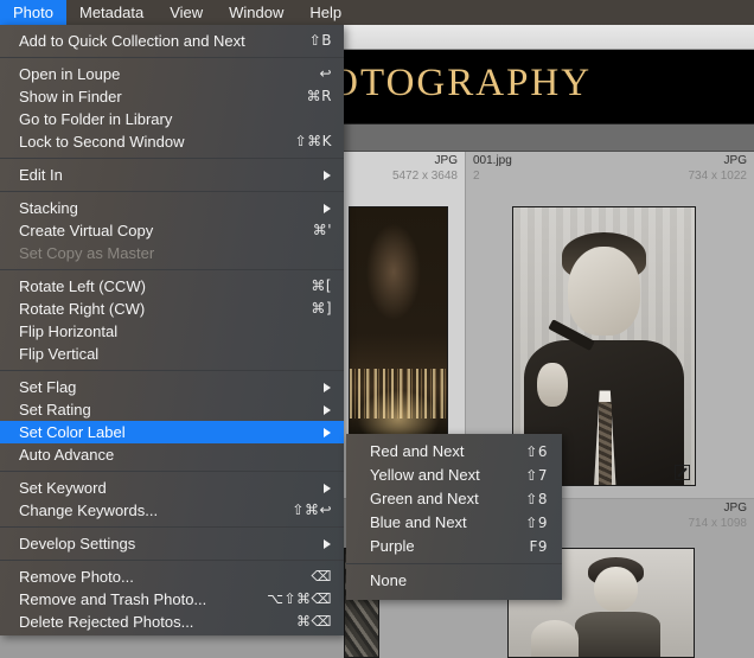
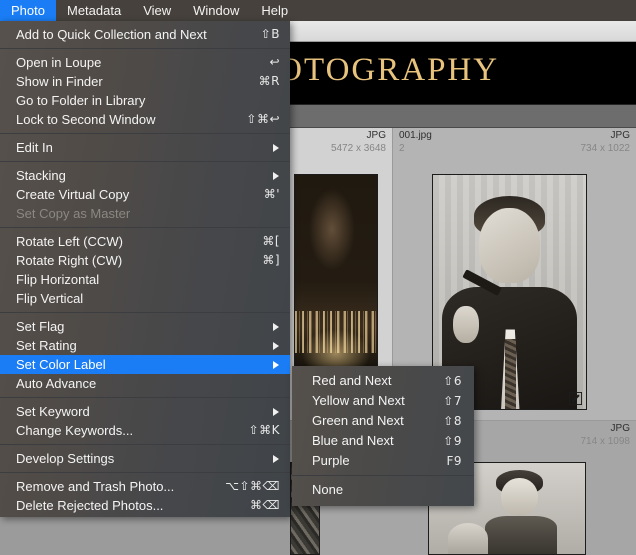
  OTOGRAPHY
  JPG
  5472 x 3648
  001.jpg
  JPG
  2
  734 x 1022
  JPG
  714 x 1098
  Photo
  Metadata
  View
  Window
  Help
  Add to Quick Collection and Next
  ⇧B
  Open in Loupe
  ↩
  Show in Finder
  ⌘R
  Go to Folder in Library
  Lock to Second Window
- ⇧⌘K
+ ⇧⌘↩
  Edit In
  Stacking
  Create Virtual Copy
  ⌘'
  Set Copy as Master
  Rotate Left (CCW)
  ⌘[
  Rotate Right (CW)
  ⌘]
  Flip Horizontal
  Flip Vertical
  Set Flag
  Set Rating
  Set Color Label
  Auto Advance
  Set Keyword
  Change Keywords...
- ⇧⌘↩
+ ⇧⌘K
  Develop Settings
- Remove Photo...
- ⌫
  Remove and Trash Photo...
  ⌥⇧⌘⌫
  Delete Rejected Photos...
  ⌘⌫
  Red and Next
  ⇧6
  Yellow and Next
  ⇧7
  Green and Next
  ⇧8
  Blue and Next
  ⇧9
  Purple
  F9
  None
